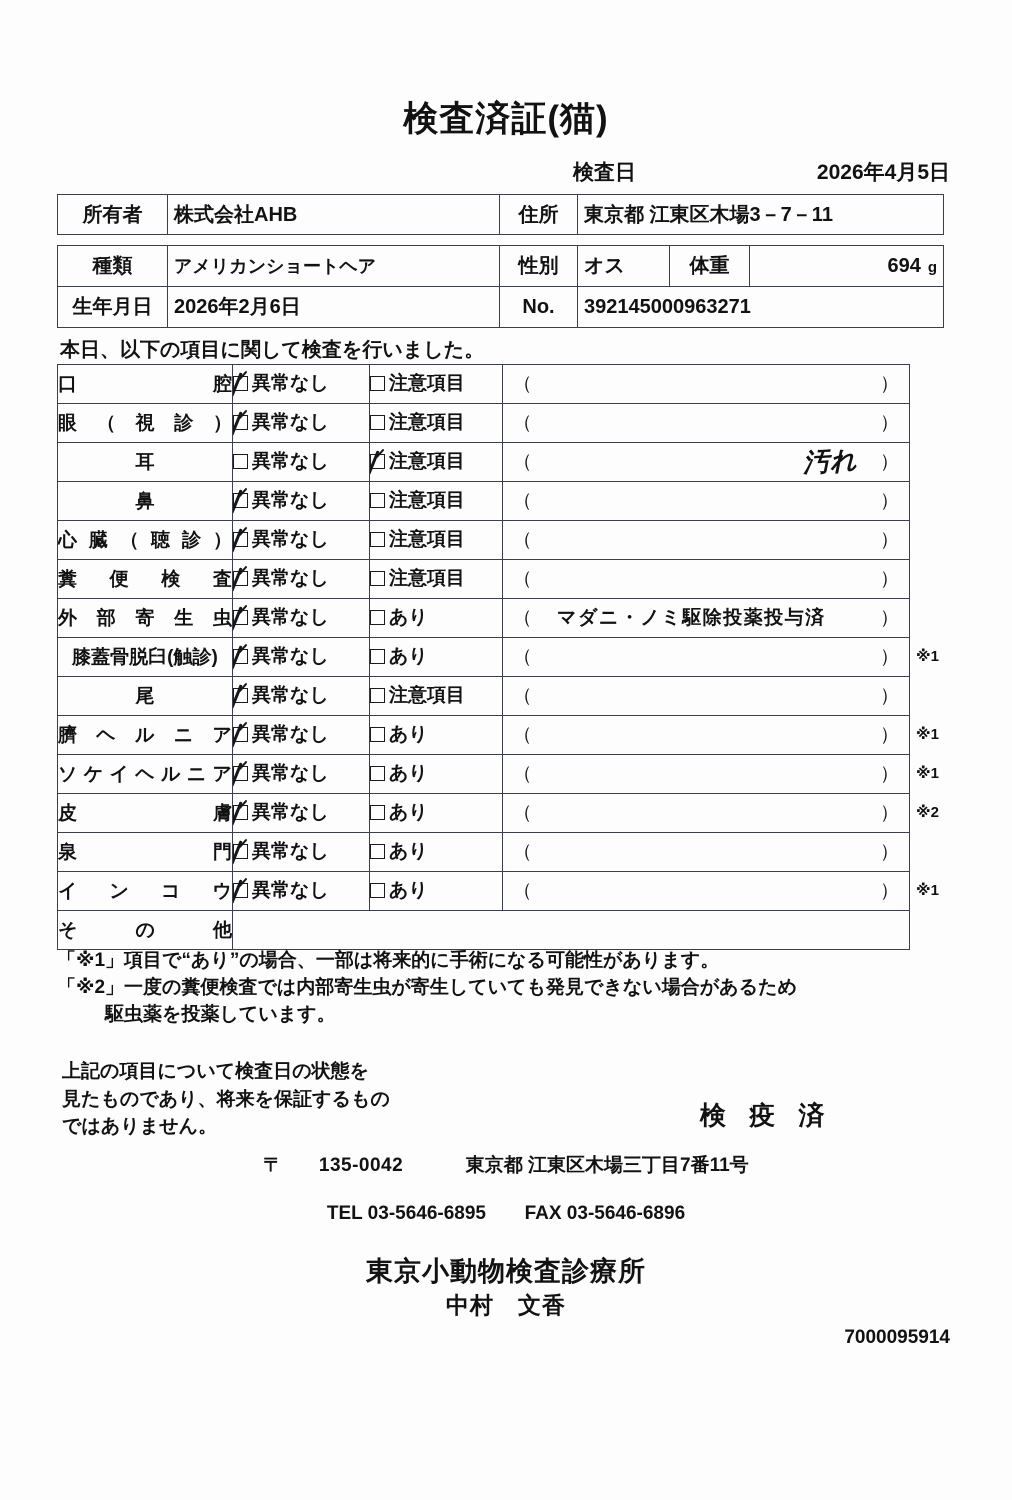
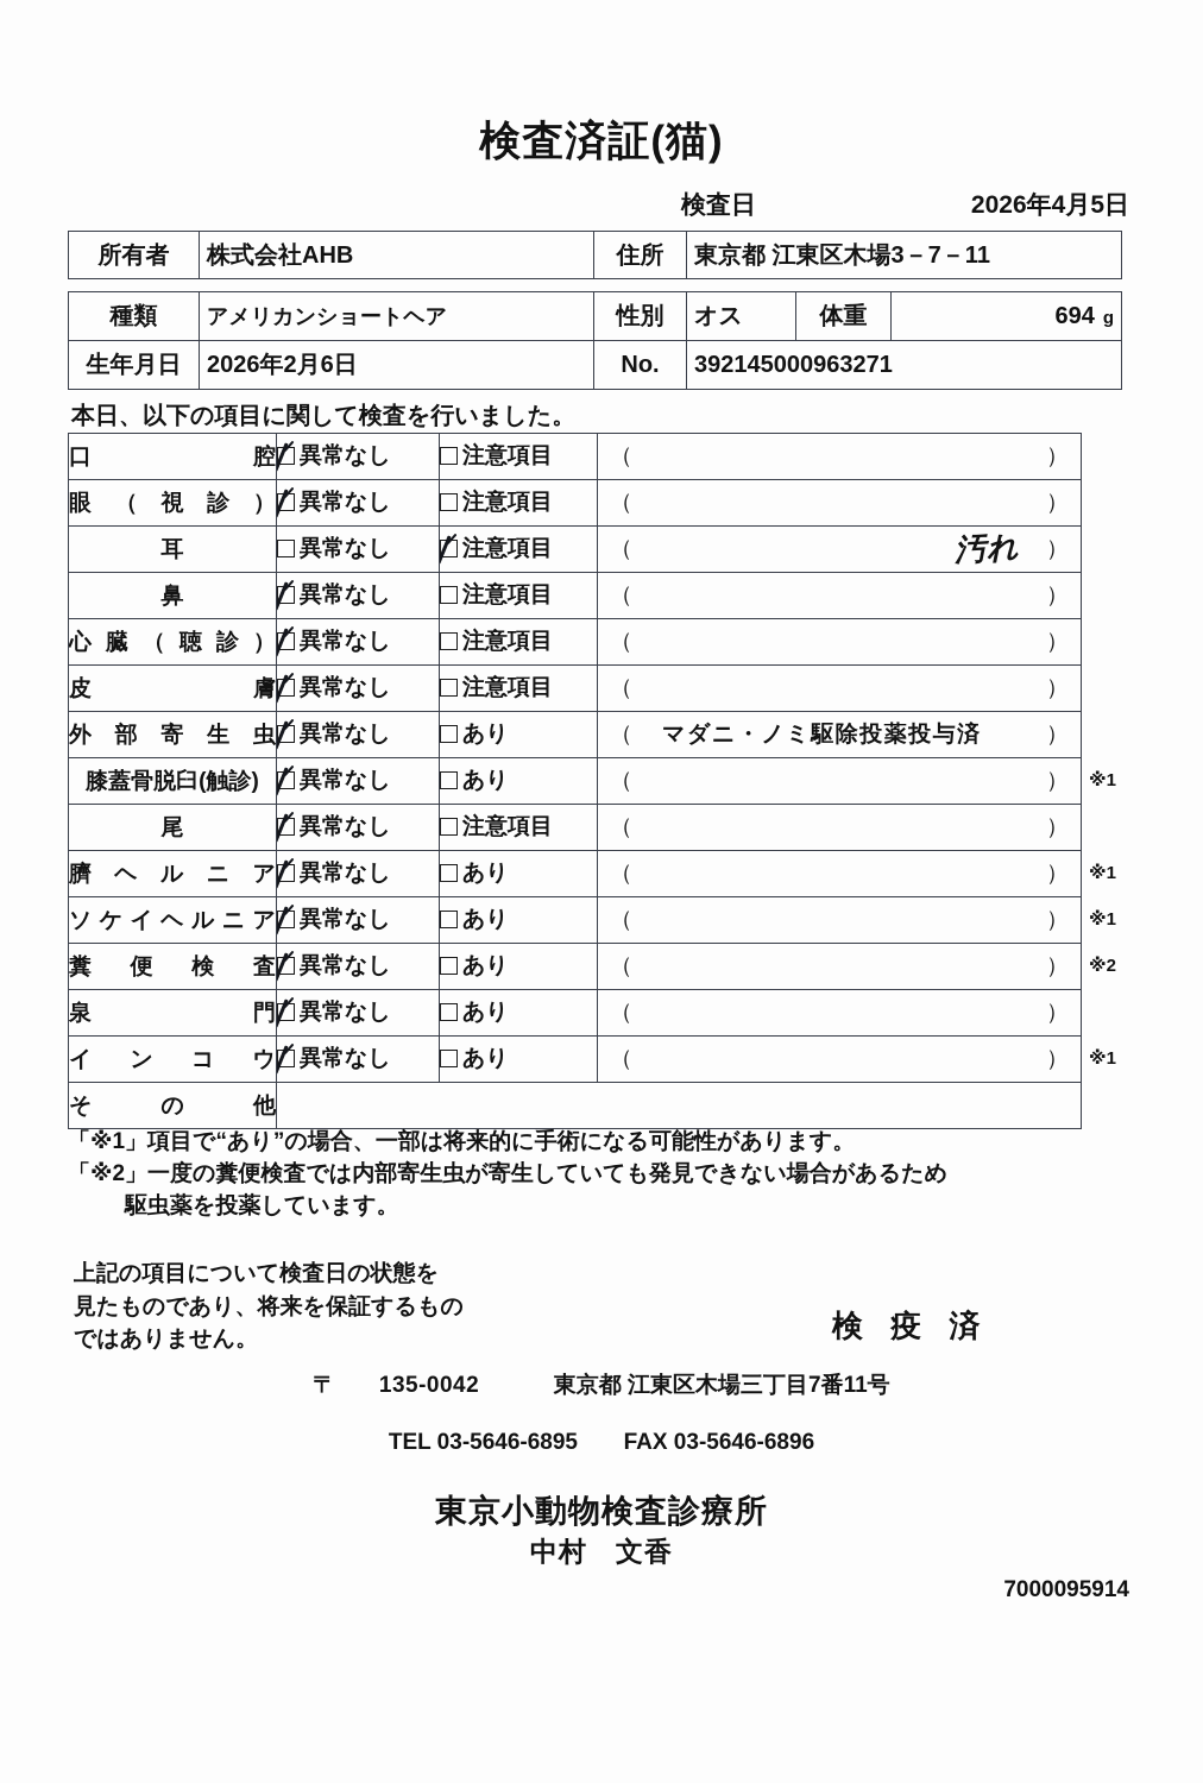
  検査済証(猫)
  検査日
  2026年4月5日
  所有者	株式会社AHB	住所	東京都 江東区木場3－7－11
  種類	アメリカンショートヘア	性別	オス	体重	694 g
  生年月日	2026年2月6日	No.	392145000963271
  本日、以下の項目に関して検査を行いました。
  口 腔	異常なし	注意項目	（ ）
  眼（視診）	異常なし	注意項目	（ ）
  鼻	異常なし	注意項目	（ ）
  心臓（聴診）	異常なし	注意項目	（ ）
- 糞便検査	異常なし	注意項目	（ ）
+ 皮 膚	異常なし	注意項目	（ ）
  外部寄生虫	異常なし	あり	（ ）マダニ・ノミ駆除投薬投与済
  膝蓋骨脱臼(触診)	異常なし	あり	（ ）
  尾	異常なし	注意項目	（ ）
  臍ヘルニア	異常なし	あり	（ ）
  ソケイヘルニア	異常なし	あり	（ ）
- 皮 膚	異常なし	あり	（ ）
+ 糞便検査	異常なし	あり	（ ）
  泉 門	異常なし	あり	（ ）
  インコウ	異常なし	あり	（ ）
  そ の 他
  ※1
  ※1
  ※1
  ※2
  ※1
  「※1」項目で“あり”の場合、一部は将来的に手術になる可能性があります。
  「※2」一度の糞便検査では内部寄生虫が寄生していても発見できない場合があるため
  駆虫薬を投薬しています。
  上記の項目について検査日の状態を
  見たものであり、将来を保証するもの
  ではありません。
  検 疫 済
  〒 135-0042 東京都 江東区木場三丁目7番11号
  TEL 03-5646-6895 FAX 03-5646-6896
  東京小動物検査診療所
  中村 文香
  7000095914
